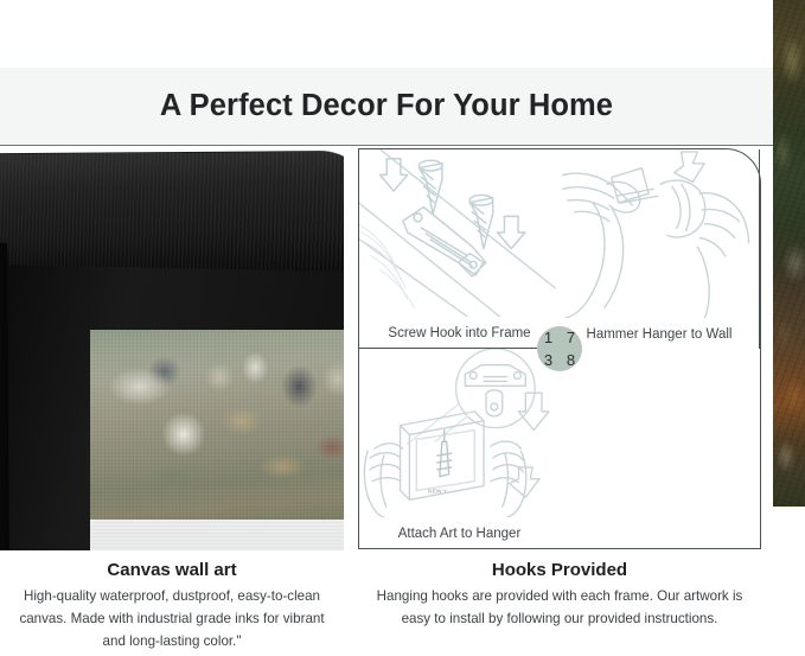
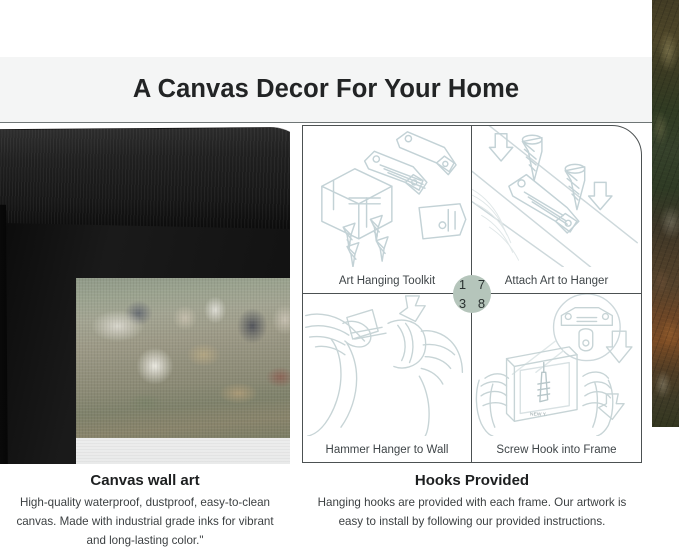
- A Perfect Decor For Your Home
+ A Canvas Decor For Your Home
+ Art Hanging Toolkit
- Screw Hook into Frame
+ Attach Art to Hanger
  Hammer Hanger to Wall
- Attach Art to Hanger
+ Screw Hook into Frame
  1
  7
  3
  8
  Canvas wall art
  High-quality waterproof, dustproof, easy-to-clean canvas. Made with industrial grade inks for vibrant and long-lasting color."
  Hooks Provided
  Hanging hooks are provided with each frame. Our artwork is easy to install by following our provided instructions.
